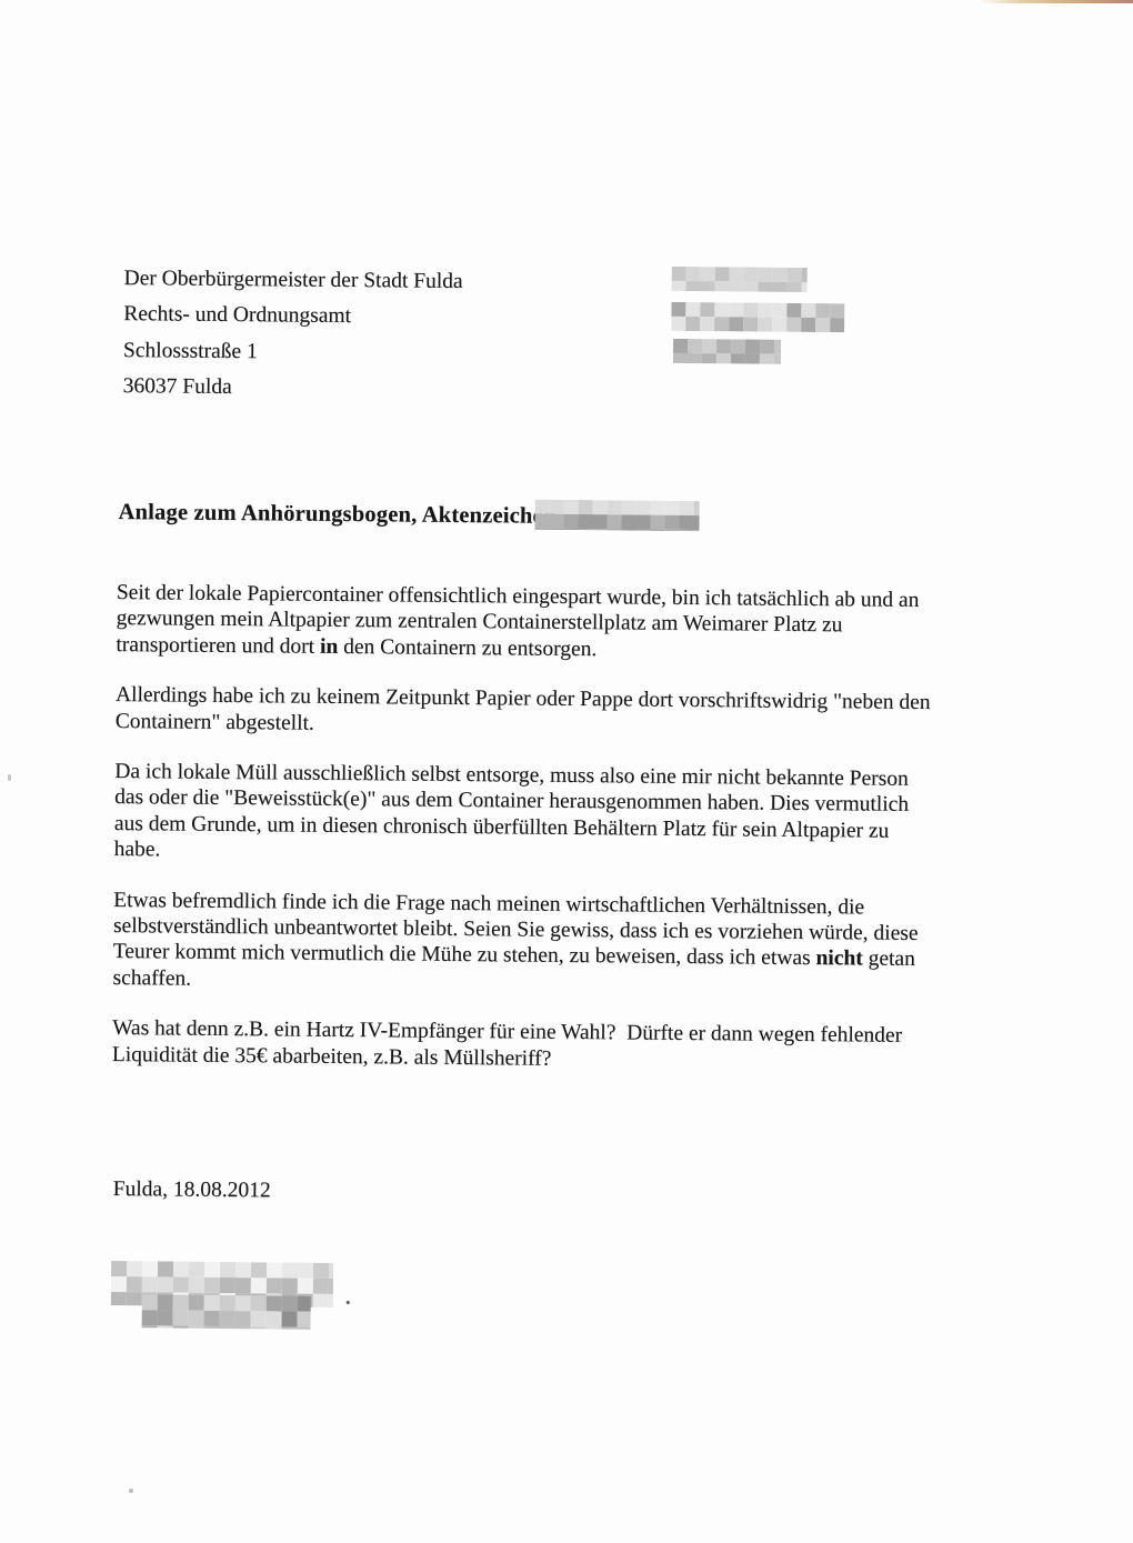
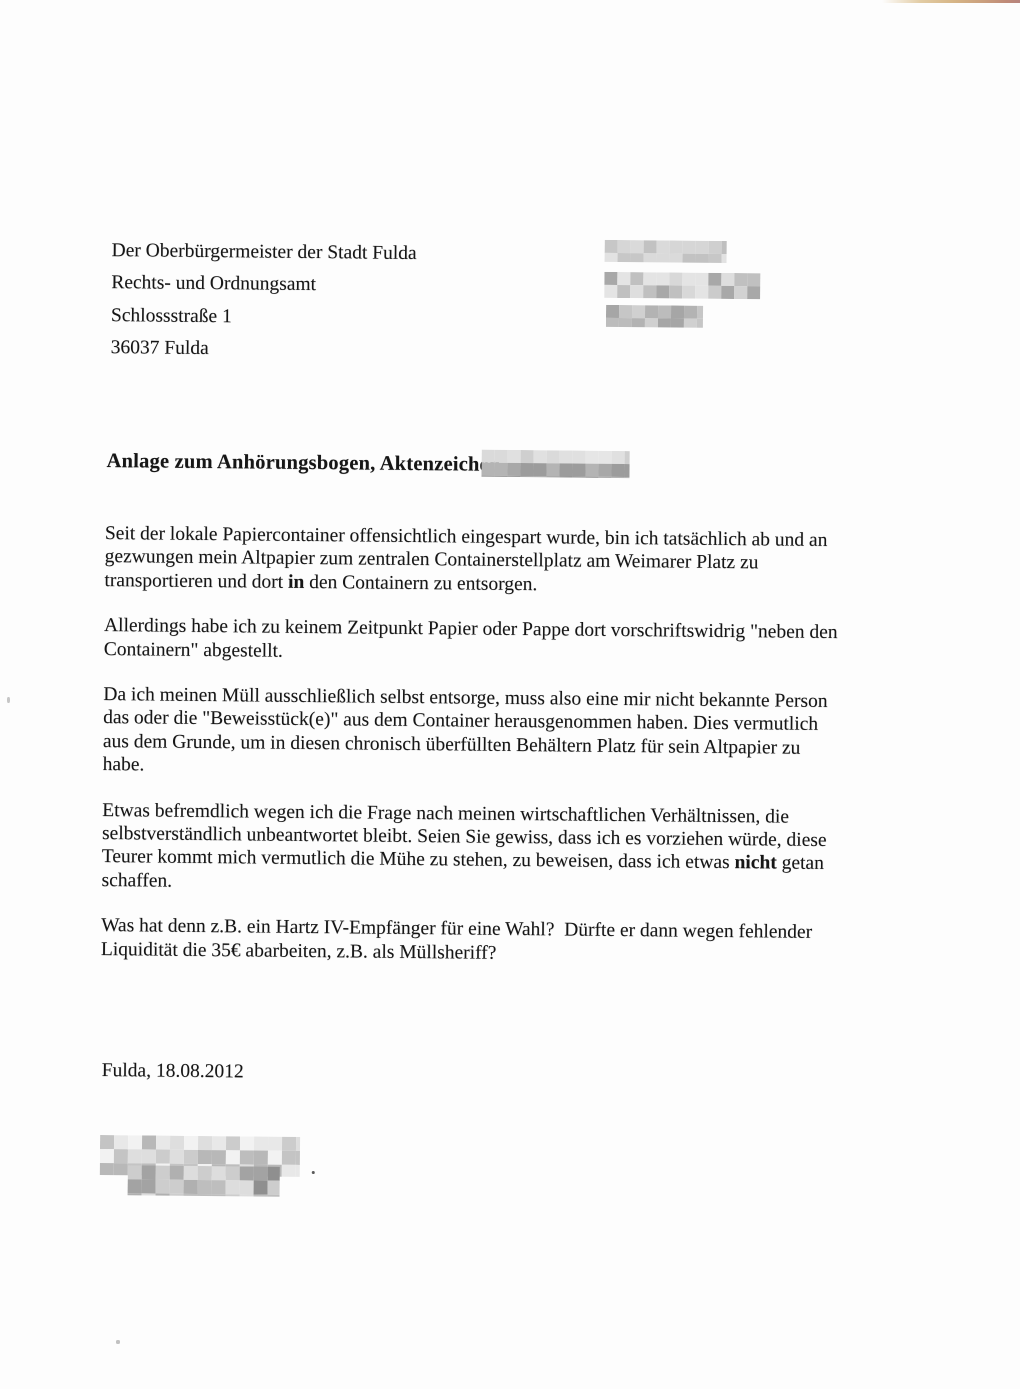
  Der Oberbürgermeister der Stadt Fulda
  Rechts- und Ordnungsamt
  Schlossstraße 1
  36037 Fulda
  Anlage zum Anhörungsbogen, Aktenzeich
  Seit der lokale Papiercontainer offensichtlich eingespart wurde, bin ich tatsächlich ab und an
  gezwungen mein Altpapier zum zentralen Containerstellplatz am Weimarer Platz zu
  transportieren und dort in den Containern zu entsorgen.
  Allerdings habe ich zu keinem Zeitpunkt Papier oder Pappe dort vorschriftswidrig "neben den
  Containern" abgestellt.
- Da ich lokale Müll ausschließlich selbst entsorge, muss also eine mir nicht bekannte Person
+ Da ich meinen Müll ausschließlich selbst entsorge, muss also eine mir nicht bekannte Person
  das oder die "Beweisstück(e)" aus dem Container herausgenommen haben. Dies vermutlich
  aus dem Grunde, um in diesen chronisch überfüllten Behältern Platz für sein Altpapier zu
  habe.
- Etwas befremdlich finde ich die Frage nach meinen wirtschaftlichen Verhältnissen, die
+ Etwas befremdlich wegen ich die Frage nach meinen wirtschaftlichen Verhältnissen, die
  selbstverständlich unbeantwortet bleibt. Seien Sie gewiss, dass ich es vorziehen würde, diese
  Teurer kommt mich vermutlich die Mühe zu stehen, zu beweisen, dass ich etwas nicht getan
  schaffen.
  Was hat denn z.B. ein Hartz IV-Empfänger für eine Wahl? Dürfte er dann wegen fehlender
  Liquidität die 35€ abarbeiten, z.B. als Müllsheriff?
  Fulda, 18.08.2012
